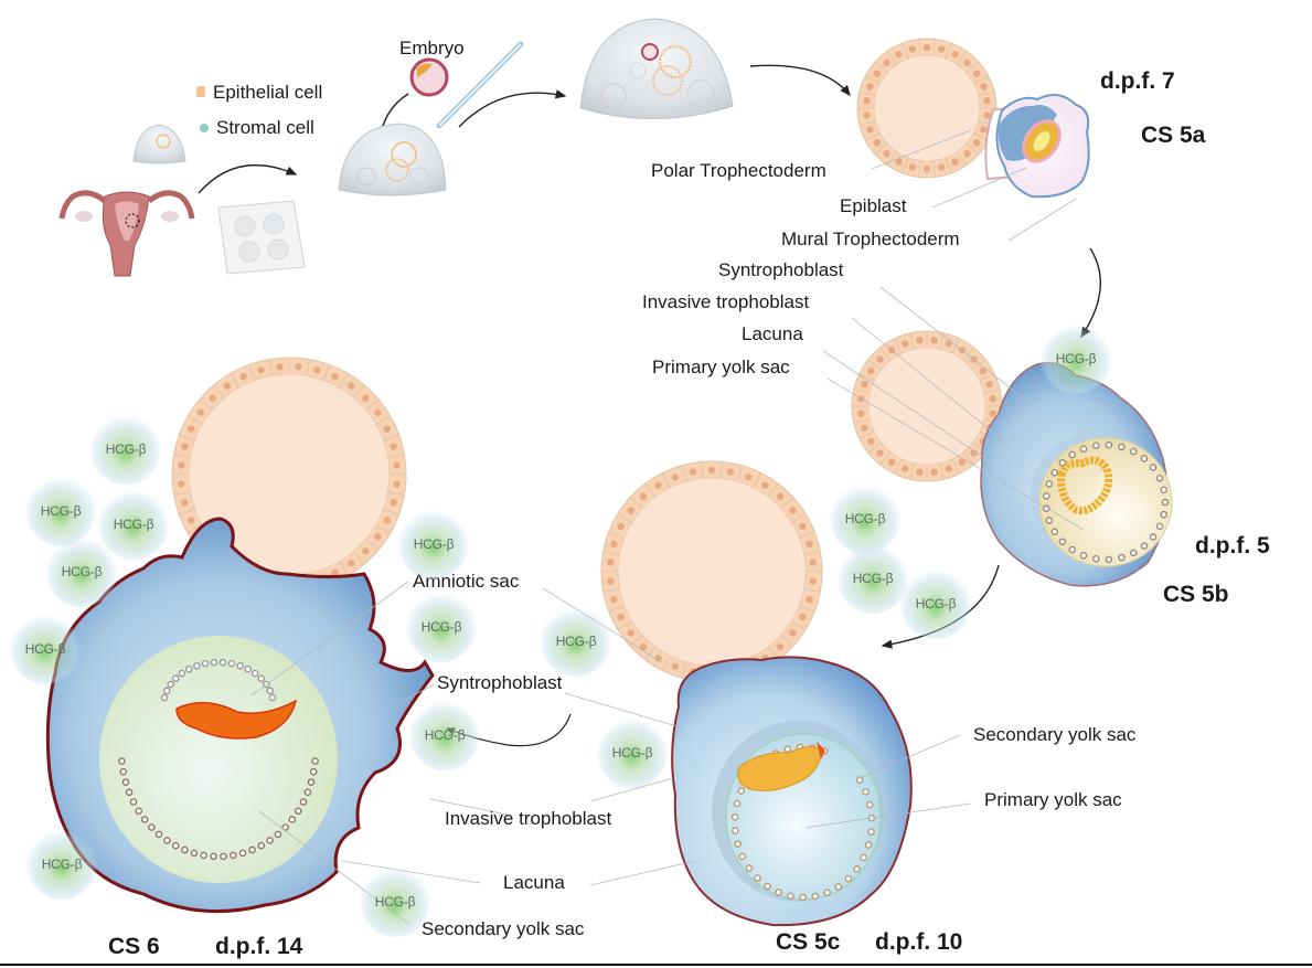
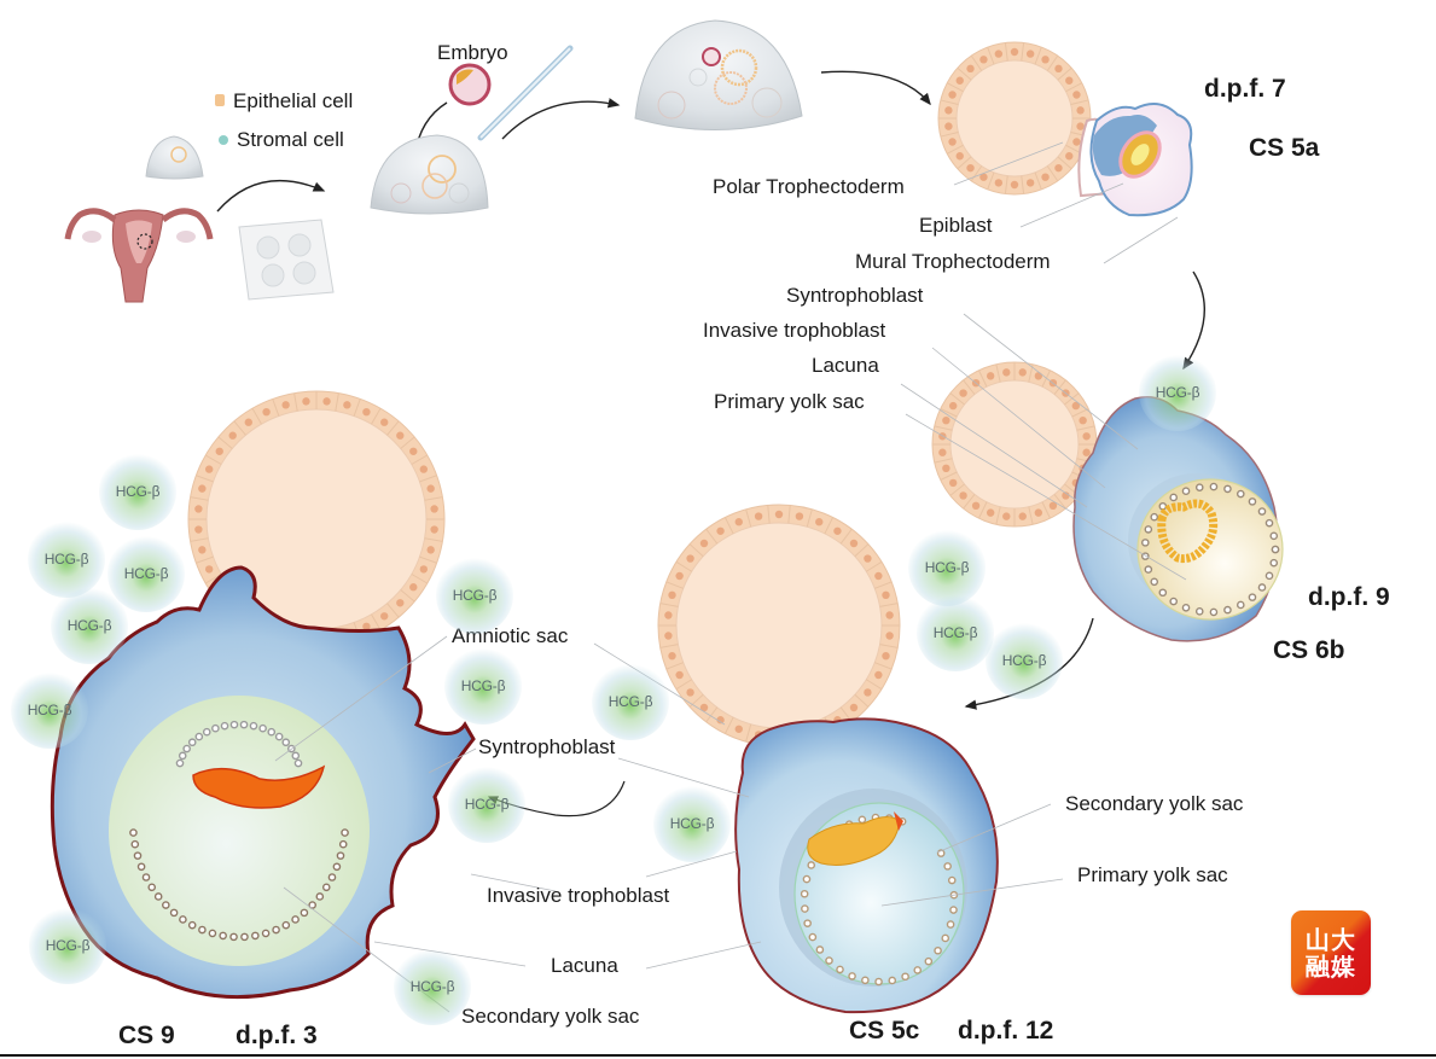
  Epithelial cell
  Stromal cell
  Embryo
  d.p.f. 7
  CS 5a
  Polar Trophectoderm
  Epiblast
  Mural Trophectoderm
  Syntrophoblast
  Invasive trophoblast
  Lacuna
  Primary yolk sac
- d.p.f. 5
+ d.p.f. 9
- CS 5b
+ CS 6b
  Secondary yolk sac
  Primary yolk sac
  CS 5c
- d.p.f. 10
+ d.p.f. 12
  Amniotic sac
  Syntrophoblast
  Invasive trophoblast
  Lacuna
  Secondary yolk sac
- CS 6
+ CS 9
- d.p.f. 14
+ d.p.f. 3
  HCG-β
  HCG-β
  HCG-β
  HCG-β
  HCG-β
  HCG-β
  HCG-β
  HCG-β
  HCG-β
  HCG-β
  HCG-β
  HCG-β
  HCG-β
  HCG-β
  HCG-β
  HCG-β
+ 山大
+ 融媒
